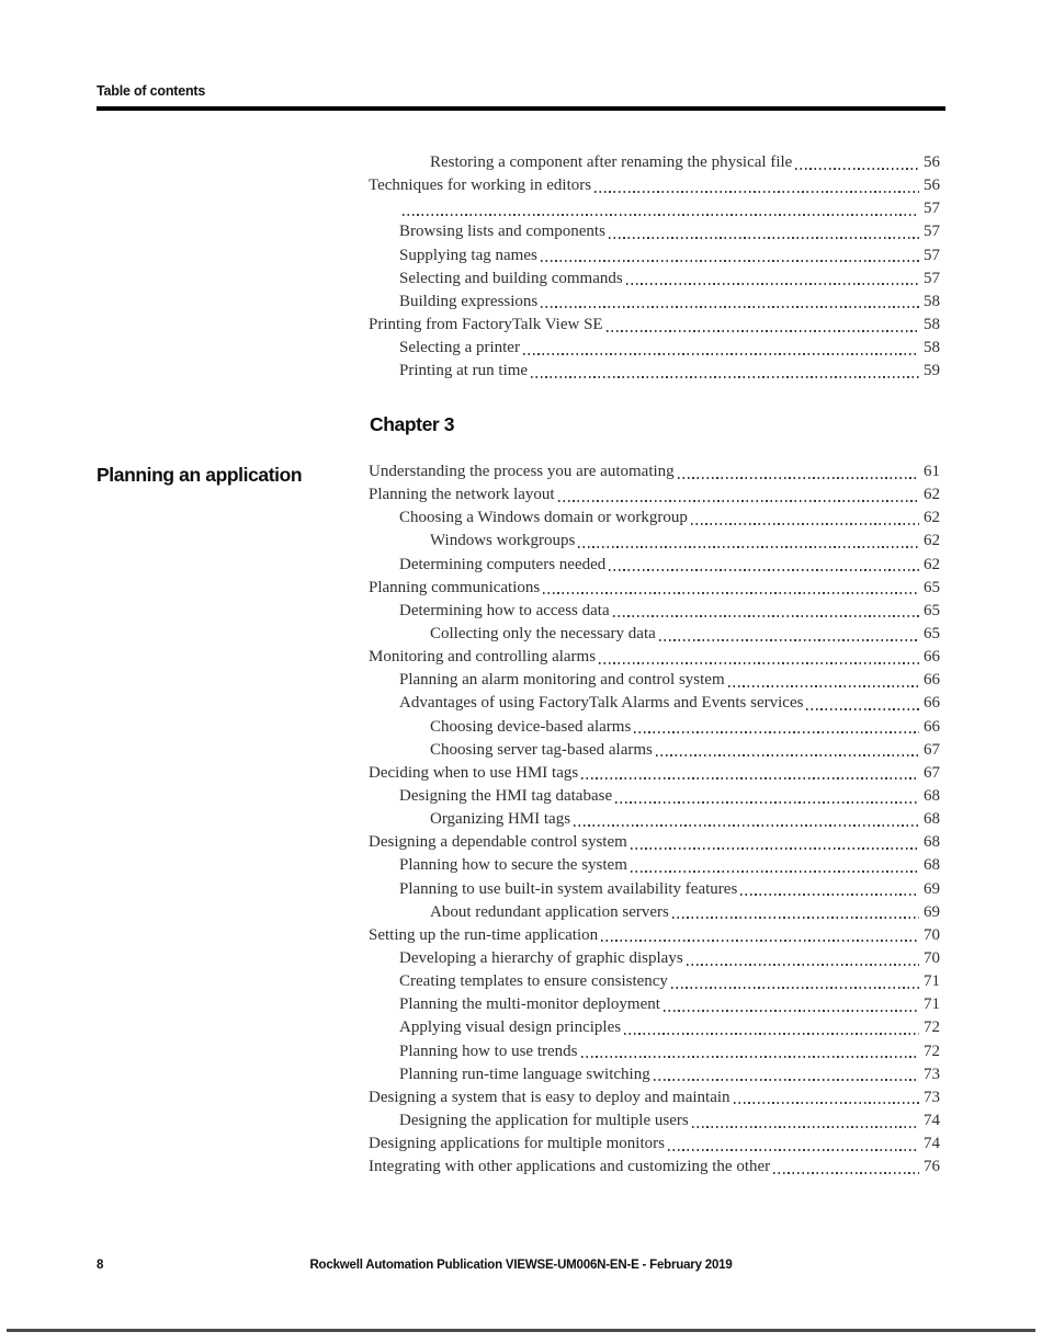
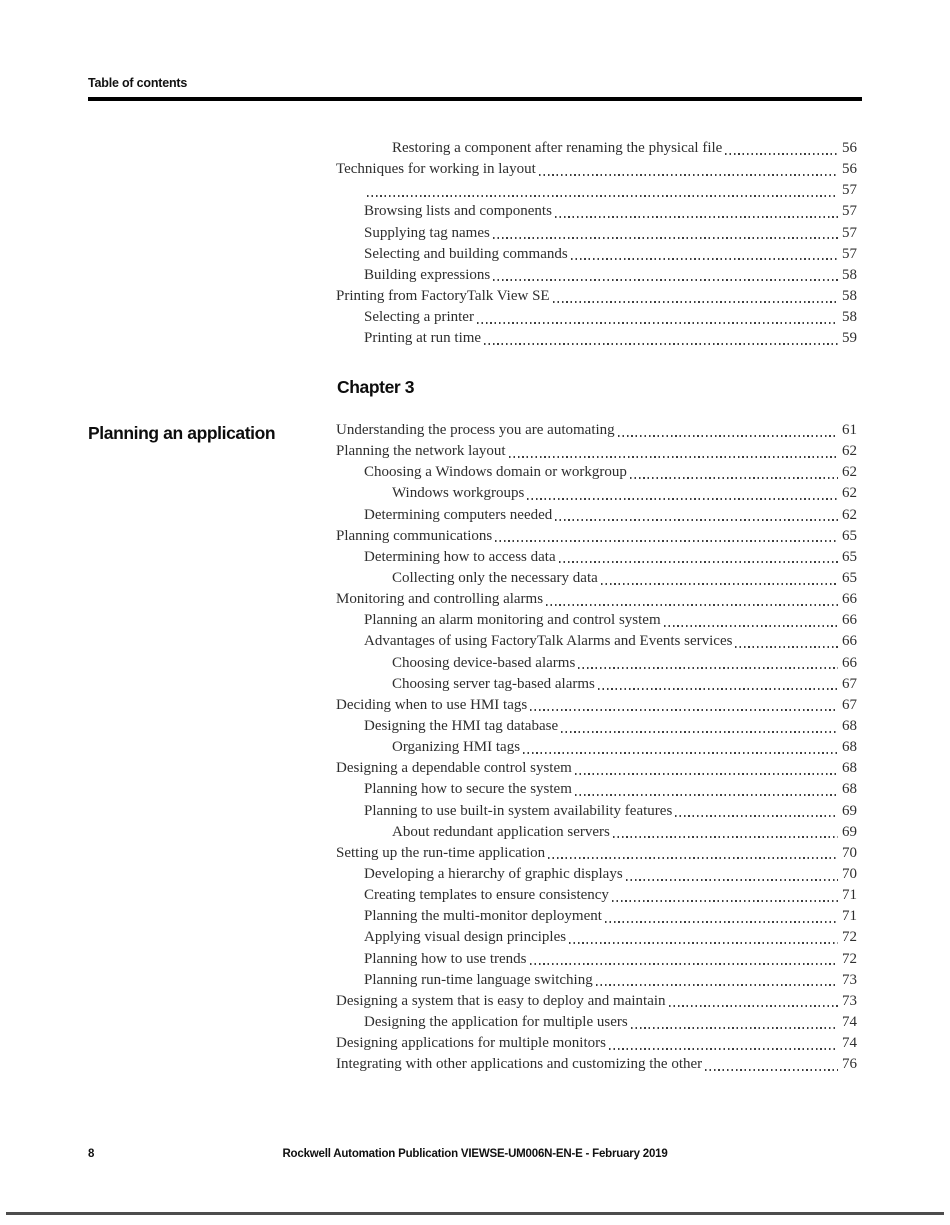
  Table of contents
  Restoring a component after renaming the physical file
  56
- Techniques for working in editors
+ Techniques for working in layout
  56
  57
  Browsing lists and components
  57
  Supplying tag names
  57
  Selecting and building commands
  57
  Building expressions
  58
  Printing from FactoryTalk View SE
  58
  Selecting a printer
  58
  Printing at run time
  59
  Chapter 3
  Planning an application
  Understanding the process you are automating
  61
  Planning the network layout
  62
  Choosing a Windows domain or workgroup
  62
  Windows workgroups
  62
  Determining computers needed
  62
  Planning communications
  65
  Determining how to access data
  65
  Collecting only the necessary data
  65
  Monitoring and controlling alarms
  66
  Planning an alarm monitoring and control system
  66
  Advantages of using FactoryTalk Alarms and Events services
  66
  Choosing device-based alarms
  66
  Choosing server tag-based alarms
  67
  Deciding when to use HMI tags
  67
  Designing the HMI tag database
  68
  Organizing HMI tags
  68
  Designing a dependable control system
  68
  Planning how to secure the system
  68
  Planning to use built-in system availability features
  69
  About redundant application servers
  69
  Setting up the run-time application
  70
  Developing a hierarchy of graphic displays
  70
  Creating templates to ensure consistency
  71
  Planning the multi-monitor deployment
  71
  Applying visual design principles
  72
  Planning how to use trends
  72
  Planning run-time language switching
  73
  Designing a system that is easy to deploy and maintain
  73
  Designing the application for multiple users
  74
  Designing applications for multiple monitors
  74
  Integrating with other applications and customizing the other
  76
  8
  Rockwell Automation Publication VIEWSE-UM006N-EN-E - February 2019
